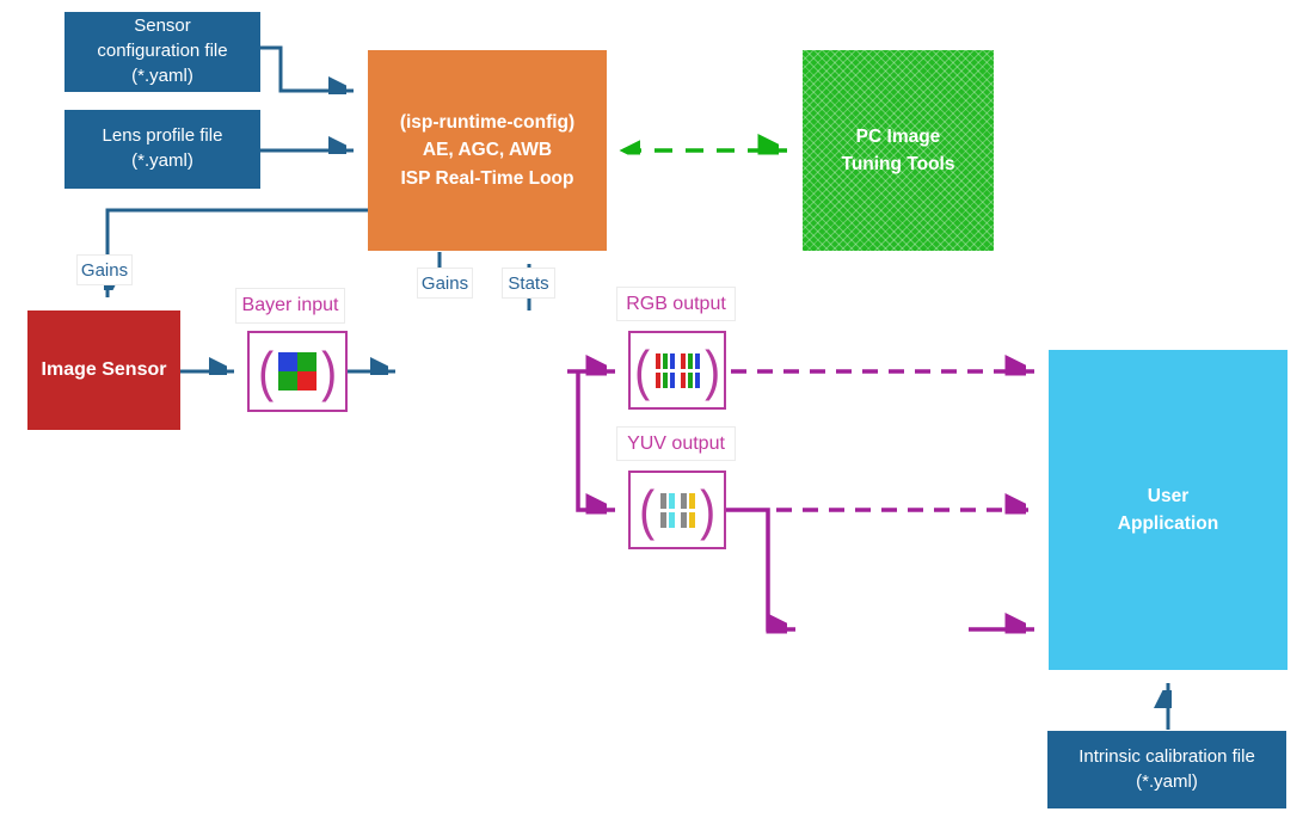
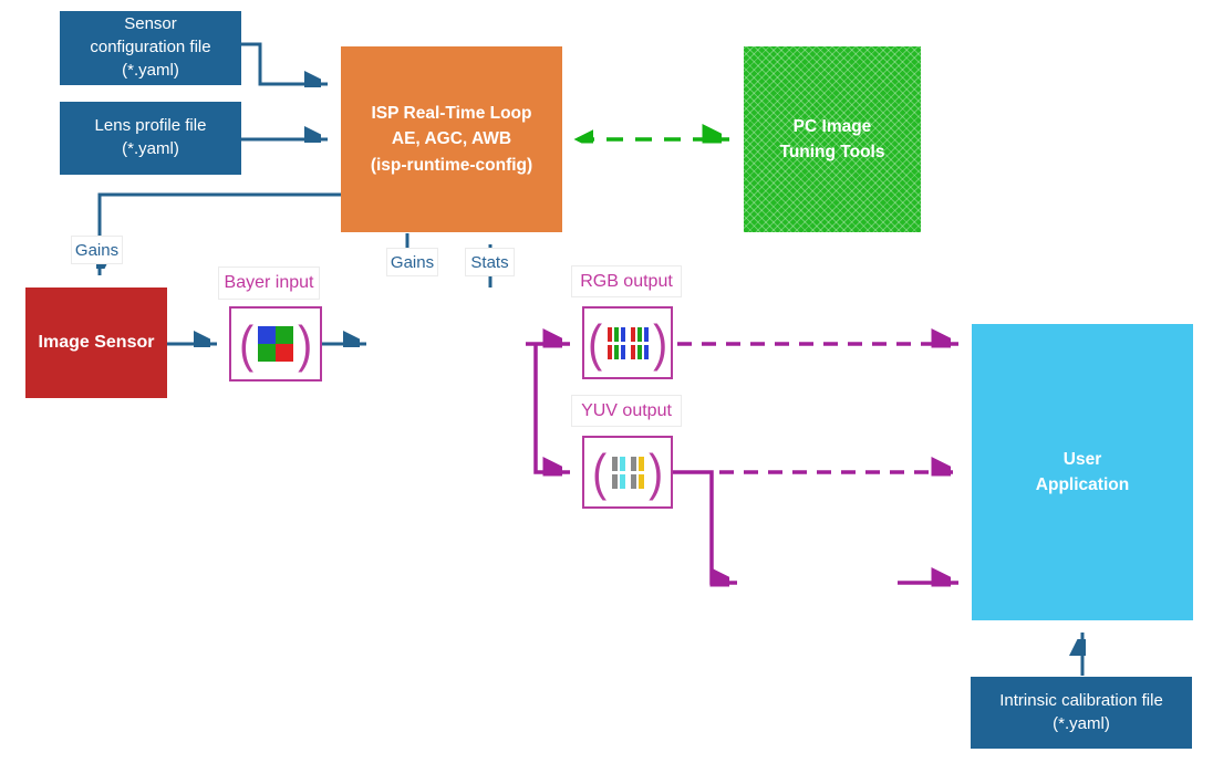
  Sensor
  configuration file
  (*.yaml)
  Lens profile file
  (*.yaml)
- (isp-runtime-config)
+ ISP Real-Time Loop
  AE, AGC, AWB
- ISP Real-Time Loop
+ (isp-runtime-config)
  PC Image
  Tuning Tools
  Image Sensor
  User
  Application
  Intrinsic calibration file
  (*.yaml)
  (
  )
  (
  )
  (
  )
  Gains
  Gains
  Stats
  Bayer input
  RGB output
  YUV output
